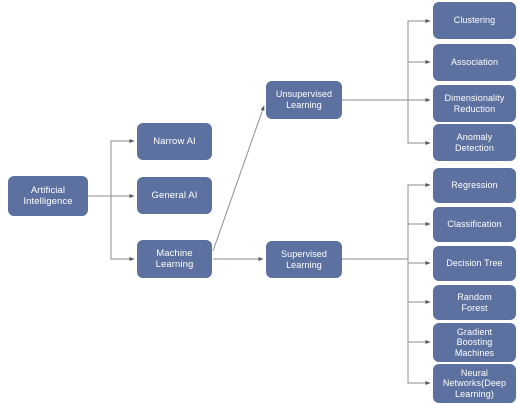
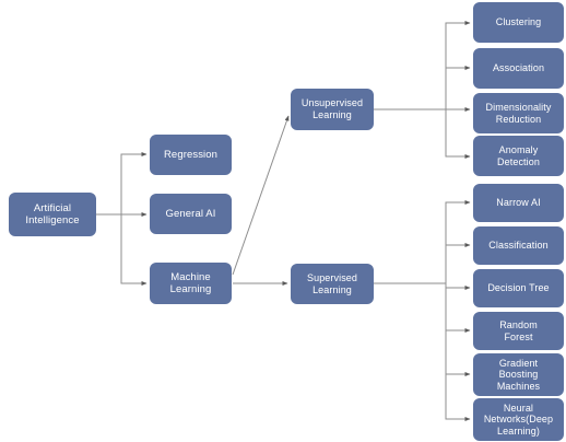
  Artificial
  Intelligence
- Narrow AI
+ Regression
  General AI
  Machine
  Learning
  Unsupervised
  Learning
  Supervised
  Learning
  Clustering
  Association
  Dimensionality
  Reduction
  Anomaly
  Detection
- Regression
+ Narrow AI
  Classification
  Decision Tree
  Random
  Forest
  Gradient
  Boosting
  Machines
  Neural
  Networks(Deep
  Learning)
